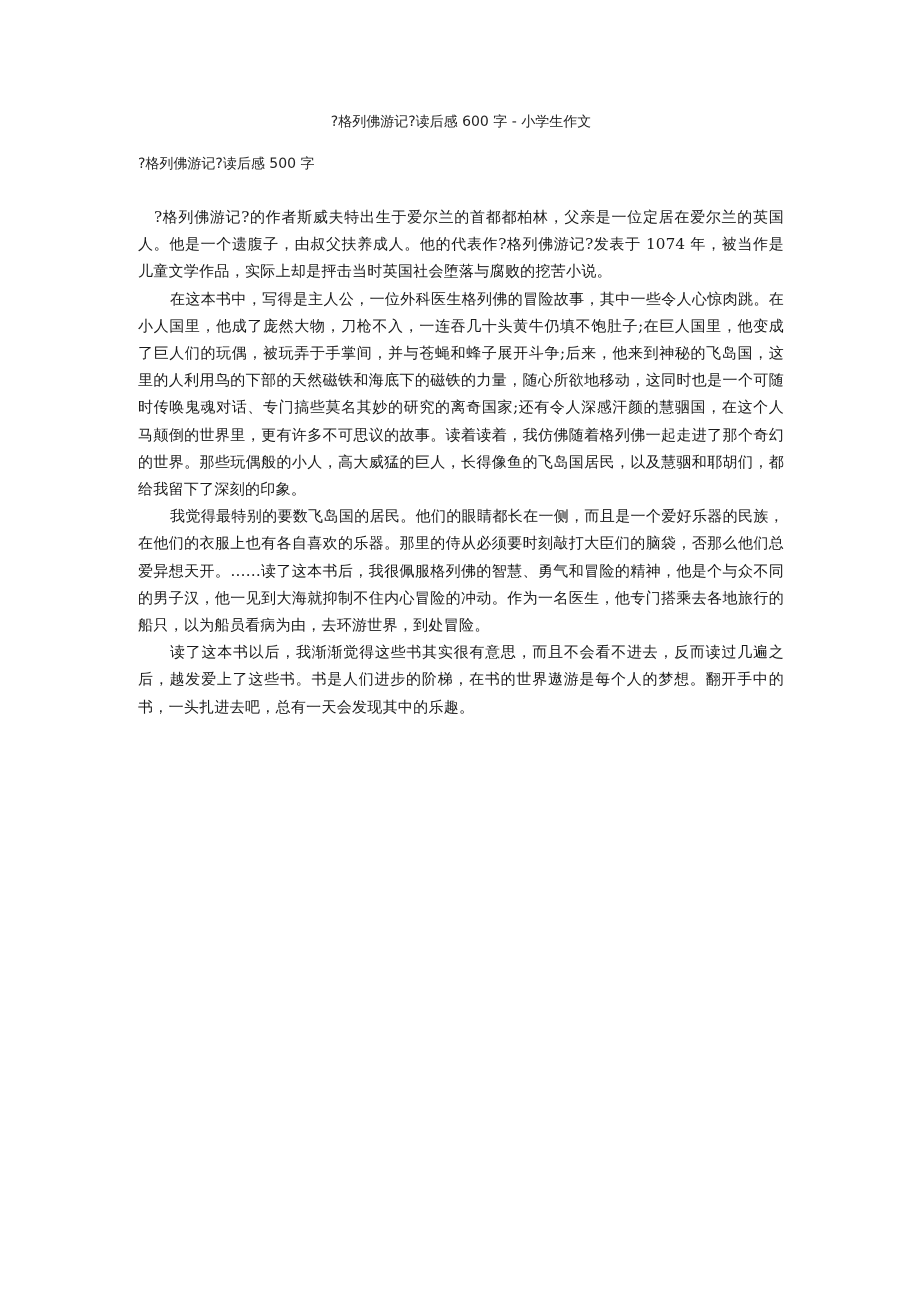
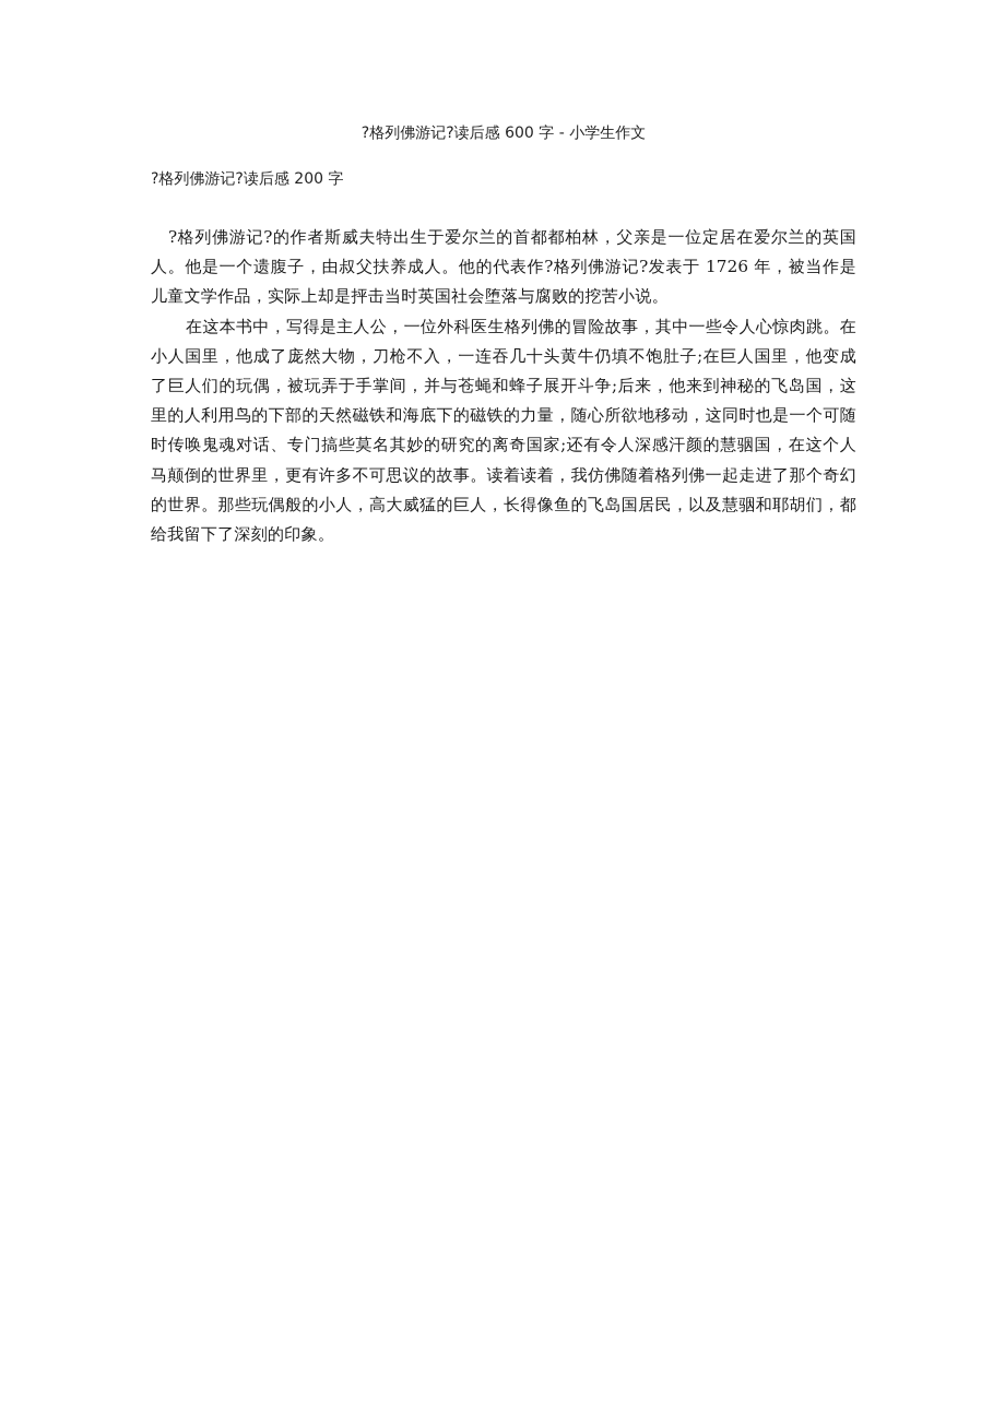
  ?格列佛游记?读后感 600 字 - 小学生作文
- ?格列佛游记?读后感 500 字
+ ?格列佛游记?读后感 200 字
- ?格列佛游记?的作者斯威夫特出生于爱尔兰的首都都柏林，父亲是一位定居在爱尔兰的英国人。他是一个遗腹子，由叔父扶养成人。他的代表作?格列佛游记?发表于 1074 年，被当作是儿童文学作品，实际上却是抨击当时英国社会堕落与腐败的挖苦小说。
+ ?格列佛游记?的作者斯威夫特出生于爱尔兰的首都都柏林，父亲是一位定居在爱尔兰的英国人。他是一个遗腹子，由叔父扶养成人。他的代表作?格列佛游记?发表于 1726 年，被当作是儿童文学作品，实际上却是抨击当时英国社会堕落与腐败的挖苦小说。
  在这本书中，写得是主人公，一位外科医生格列佛的冒险故事，其中一些令人心惊肉跳。在小人国里，他成了庞然大物，刀枪不入，一连吞几十头黄牛仍填不饱肚子;在巨人国里，他变成了巨人们的玩偶，被玩弄于手掌间，并与苍蝇和蜂子展开斗争;后来，他来到神秘的飞岛国，这里的人利用鸟的下部的天然磁铁和海底下的磁铁的力量，随心所欲地移动，这同时也是一个可随时传唤鬼魂对话、专门搞些莫名其妙的研究的离奇国家;还有令人深感汗颜的慧骃国，在这个人马颠倒的世界里，更有许多不可思议的故事。读着读着，我仿佛随着格列佛一起走进了那个奇幻的世界。那些玩偶般的小人，高大威猛的巨人，长得像鱼的飞岛国居民，以及慧骃和耶胡们，都给我留下了深刻的印象。
- 我觉得最特别的要数飞岛国的居民。他们的眼睛都长在一侧，而且是一个爱好乐器的民族，在他们的衣服上也有各自喜欢的乐器。那里的侍从必须要时刻敲打大臣们的脑袋，否那么他们总爱异想天开。……读了这本书后，我很佩服格列佛的智慧、勇气和冒险的精神，他是个与众不同的男子汉，他一见到大海就抑制不住内心冒险的冲动。作为一名医生，他专门搭乘去各地旅行的船只，以为船员看病为由，去环游世界，到处冒险。
- 读了这本书以后，我渐渐觉得这些书其实很有意思，而且不会看不进去，反而读过几遍之后，越发爱上了这些书。书是人们进步的阶梯，在书的世界遨游是每个人的梦想。翻开手中的书，一头扎进去吧，总有一天会发现其中的乐趣。
